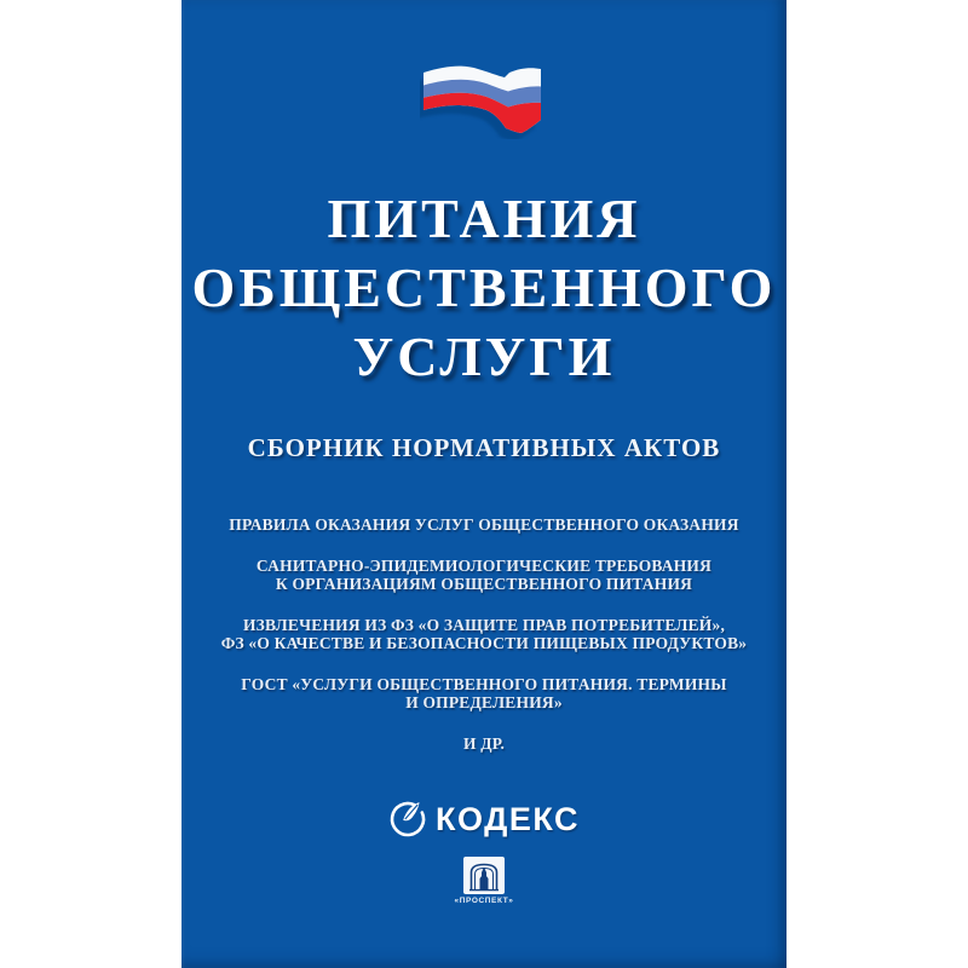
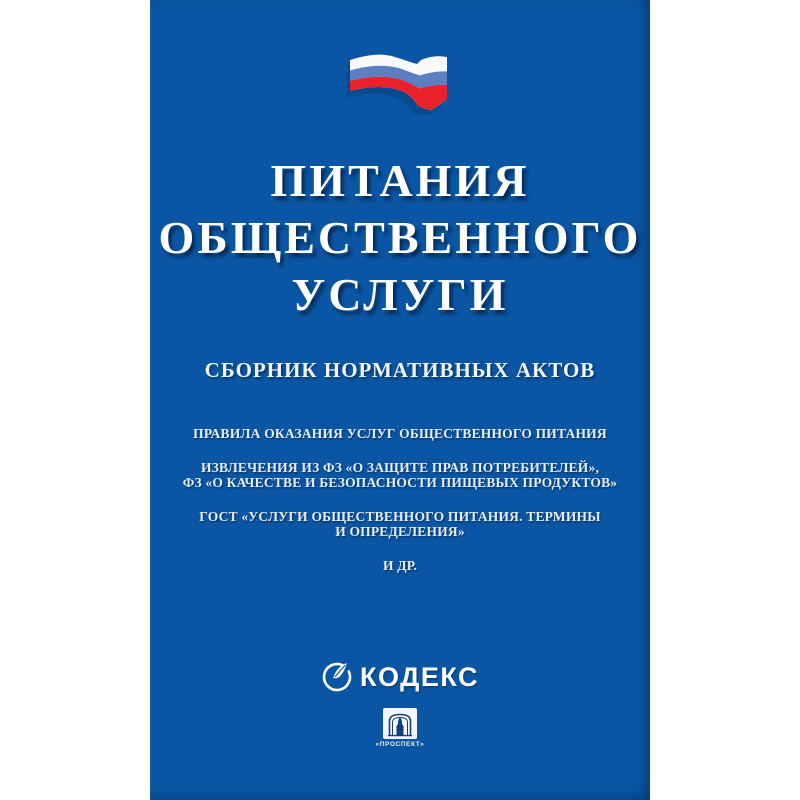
  ПИТАНИЯ
  ОБЩЕСТВЕННОГО
  УСЛУГИ
  СБОРНИК НОРМАТИВНЫХ АКТОВ
- ПРАВИЛА ОКАЗАНИЯ УСЛУГ ОБЩЕСТВЕННОГО ОКАЗАНИЯ
+ ПРАВИЛА ОКАЗАНИЯ УСЛУГ ОБЩЕСТВЕННОГО ПИТАНИЯ
- САНИТАРНО-ЭПИДЕМИОЛОГИЧЕСКИЕ ТРЕБОВАНИЯ
- К ОРГАНИЗАЦИЯМ ОБЩЕСТВЕННОГО ПИТАНИЯ
  ИЗВЛЕЧЕНИЯ ИЗ ФЗ «О ЗАЩИТЕ ПРАВ ПОТРЕБИТЕЛЕЙ»,
  ФЗ «О КАЧЕСТВЕ И БЕЗОПАСНОСТИ ПИЩЕВЫХ ПРОДУКТОВ»
  ГОСТ «УСЛУГИ ОБЩЕСТВЕННОГО ПИТАНИЯ. ТЕРМИНЫ
  И ОПРЕДЕЛЕНИЯ»
  И ДР.
  КОДЕКС
